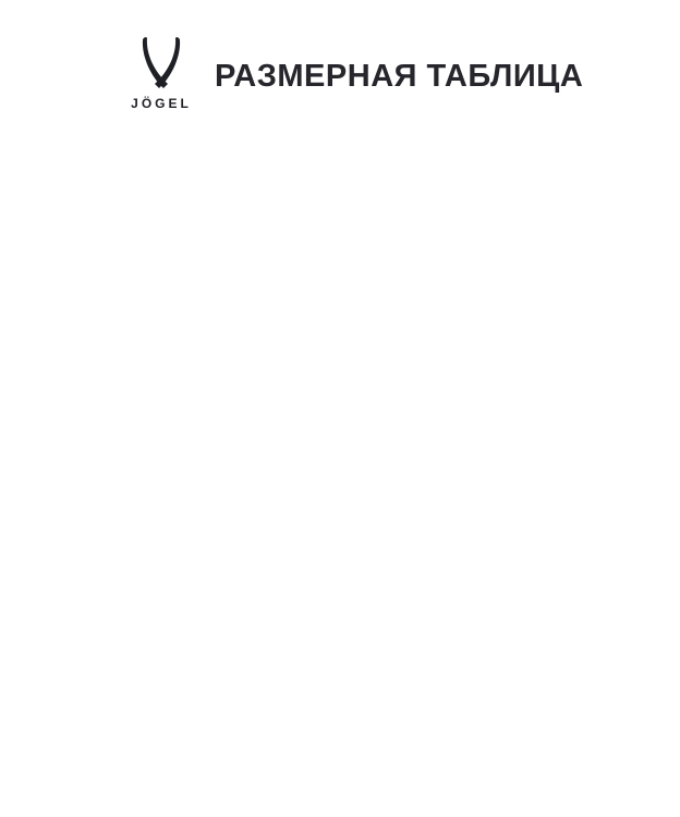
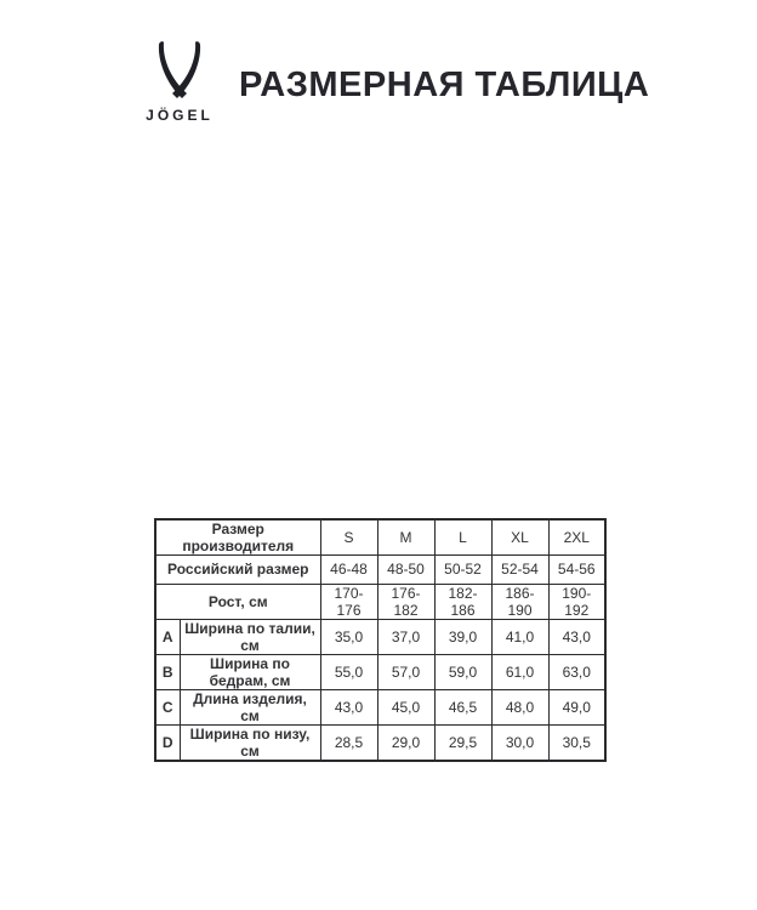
  JÖGEL
  РАЗМЕРНАЯ ТАБЛИЦА
+ Размер производителя	S	M	L	XL	2XL
+ Российский размер	46-48	48-50	50-52	52-54	54-56
+ Рост, см	170-176	176-182	182-186	186-190	190-192
+ A	Ширина по талии, см	35,0	37,0	39,0	41,0	43,0
+ B	Ширина по бедрам, см	55,0	57,0	59,0	61,0	63,0
+ C	Длина изделия, см	43,0	45,0	46,5	48,0	49,0
+ D	Ширина по низу, см	28,5	29,0	29,5	30,0	30,5
